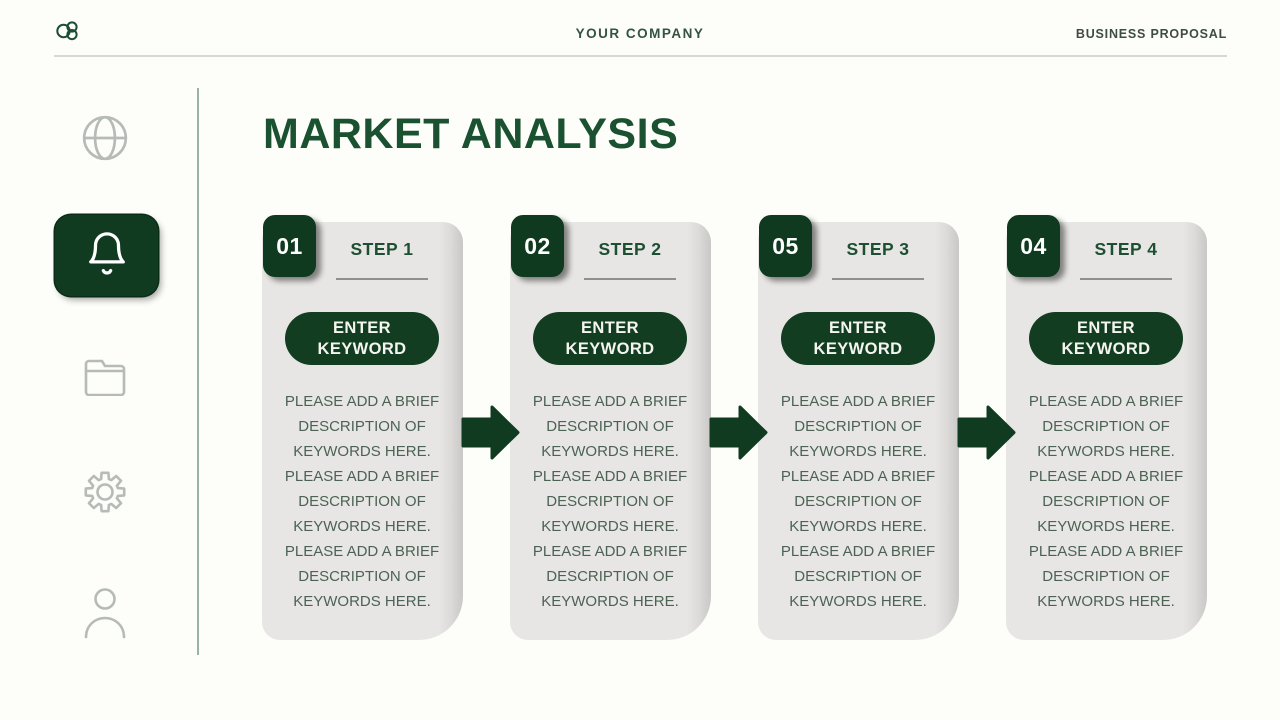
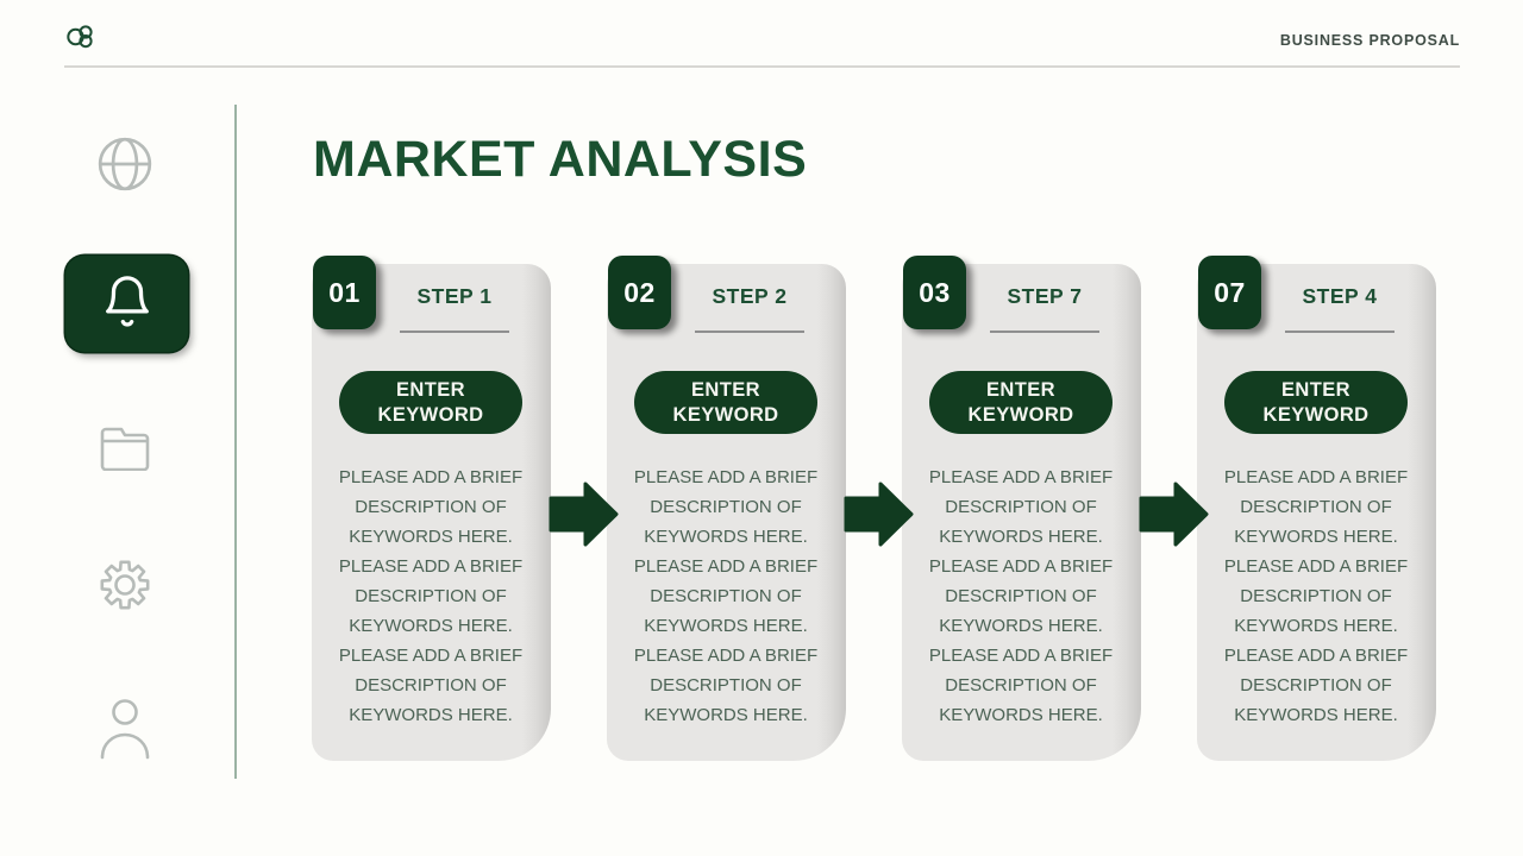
- YOUR COMPANY
  BUSINESS PROPOSAL
  MARKET ANALYSIS
  01
  STEP 1
  ENTER
  KEYWORD
  PLEASE ADD A BRIEF
  DESCRIPTION OF
  KEYWORDS HERE.
  PLEASE ADD A BRIEF
  DESCRIPTION OF
  KEYWORDS HERE.
  PLEASE ADD A BRIEF
  DESCRIPTION OF
  KEYWORDS HERE.
  02
  STEP 2
  ENTER
  KEYWORD
  PLEASE ADD A BRIEF
  DESCRIPTION OF
  KEYWORDS HERE.
  PLEASE ADD A BRIEF
  DESCRIPTION OF
  KEYWORDS HERE.
  PLEASE ADD A BRIEF
  DESCRIPTION OF
  KEYWORDS HERE.
- 05
+ 03
- STEP 3
+ STEP 7
  ENTER
  KEYWORD
  PLEASE ADD A BRIEF
  DESCRIPTION OF
  KEYWORDS HERE.
  PLEASE ADD A BRIEF
  DESCRIPTION OF
  KEYWORDS HERE.
  PLEASE ADD A BRIEF
  DESCRIPTION OF
  KEYWORDS HERE.
- 04
+ 07
  STEP 4
  ENTER
  KEYWORD
  PLEASE ADD A BRIEF
  DESCRIPTION OF
  KEYWORDS HERE.
  PLEASE ADD A BRIEF
  DESCRIPTION OF
  KEYWORDS HERE.
  PLEASE ADD A BRIEF
  DESCRIPTION OF
  KEYWORDS HERE.
